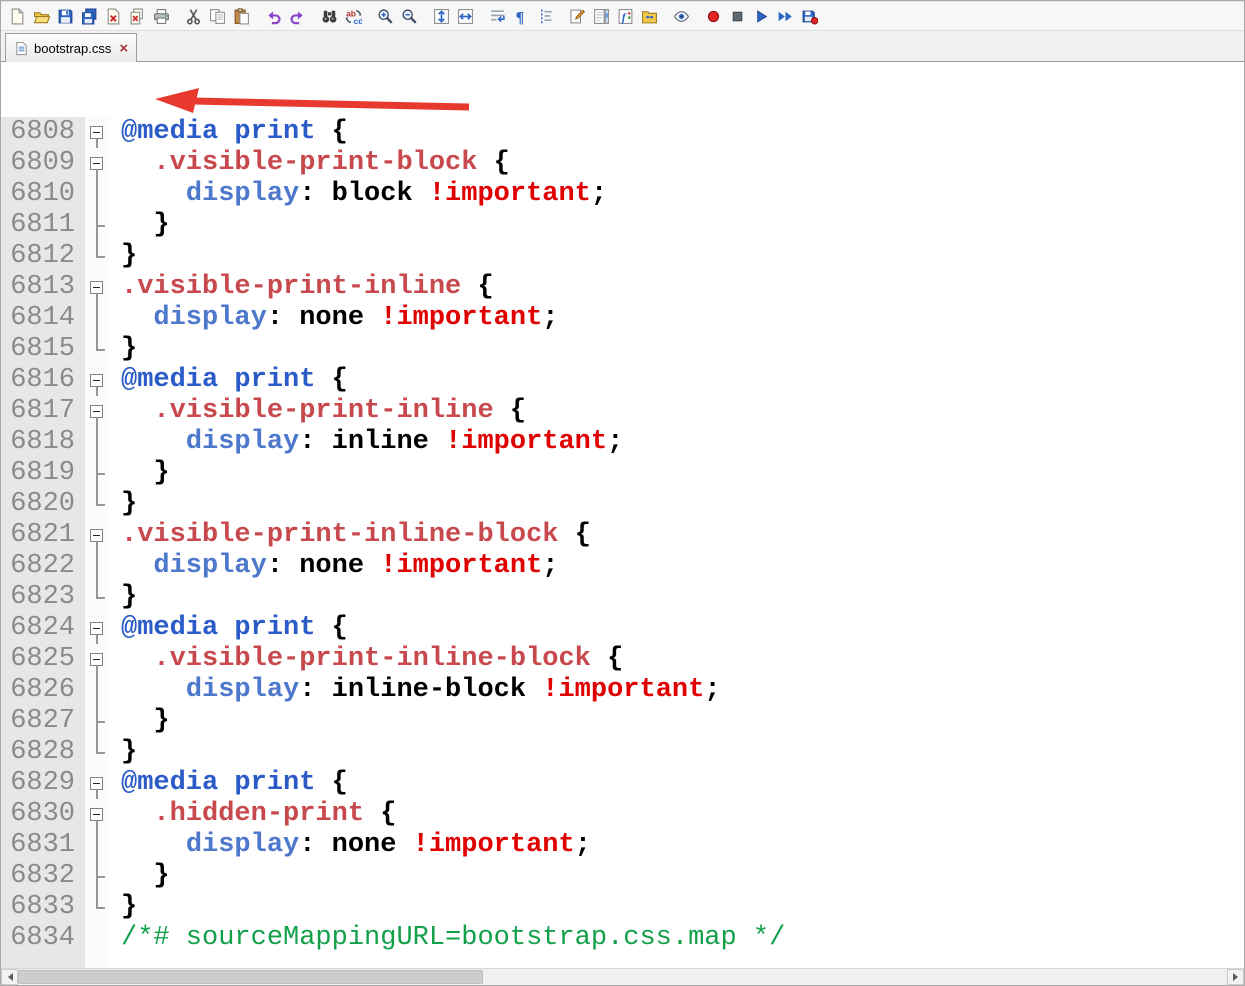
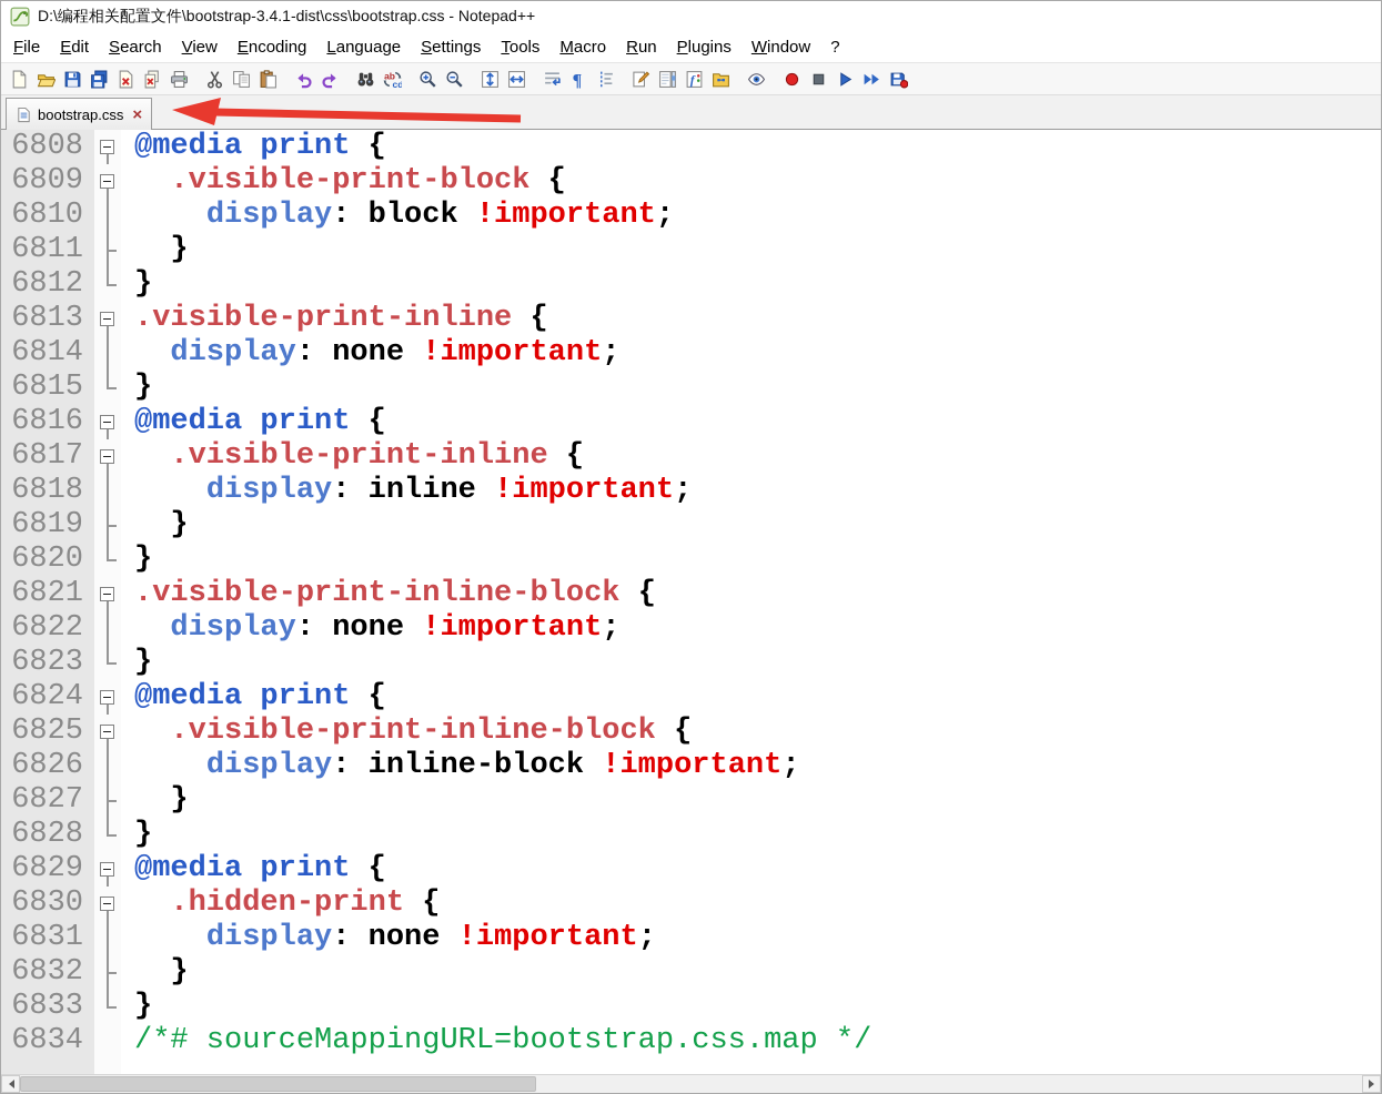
+ D:\编程相关配置文件\bootstrap-3.4.1-dist\css\bootstrap.css - Notepad++
+ File
+ Edit
+ Search
+ View
+ Encoding
+ Language
+ Settings
+ Tools
+ Macro
+ Run
+ Plugins
+ Window
+ ?
  ab
  cd
  ¶
  f
  bootstrap.css
  ×
  6808
  @media print {
  6809
  .visible-print-block {
  6810
  display: block !important;
  6811
  }
  6812
  }
  6813
  .visible-print-inline {
  6814
  display: none !important;
  6815
  }
  6816
  @media print {
  6817
  .visible-print-inline {
  6818
  display: inline !important;
  6819
  }
  6820
  }
  6821
  .visible-print-inline-block {
  6822
  display: none !important;
  6823
  }
  6824
  @media print {
  6825
  .visible-print-inline-block {
  6826
  display: inline-block !important;
  6827
  }
  6828
  }
  6829
  @media print {
  6830
  .hidden-print {
  6831
  display: none !important;
  6832
  }
  6833
  }
  6834
  /*# sourceMappingURL=bootstrap.css.map */
